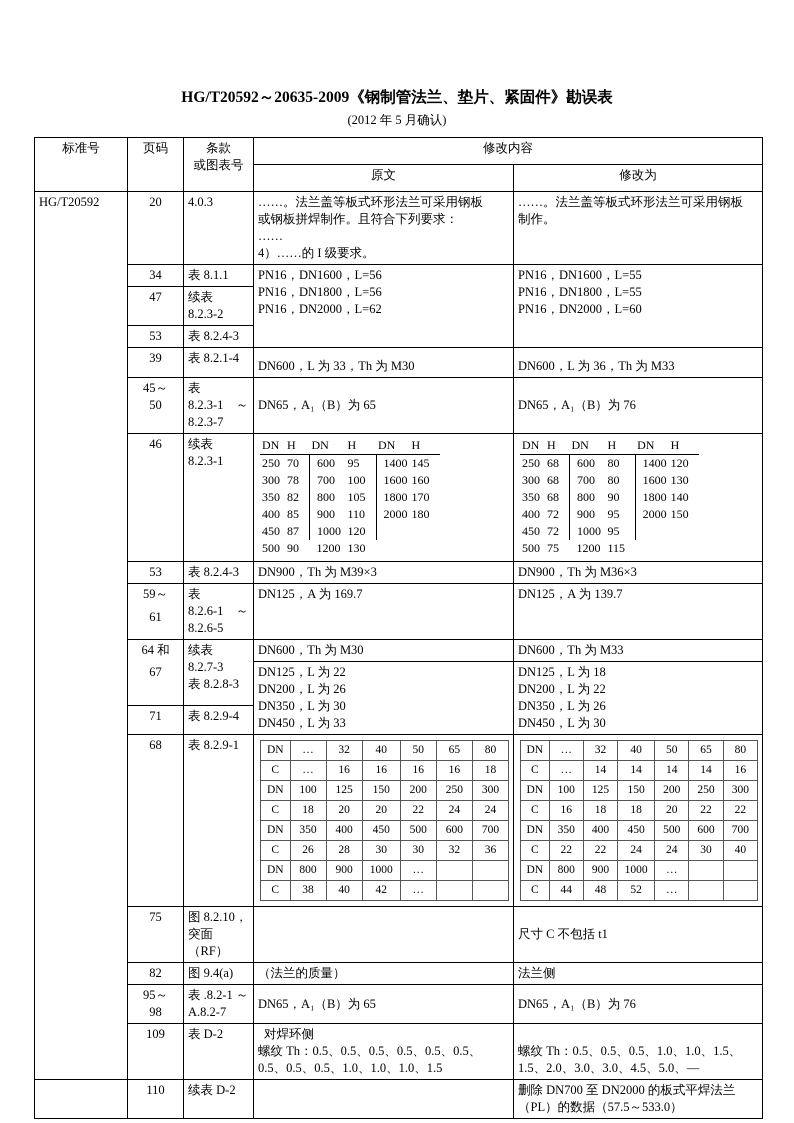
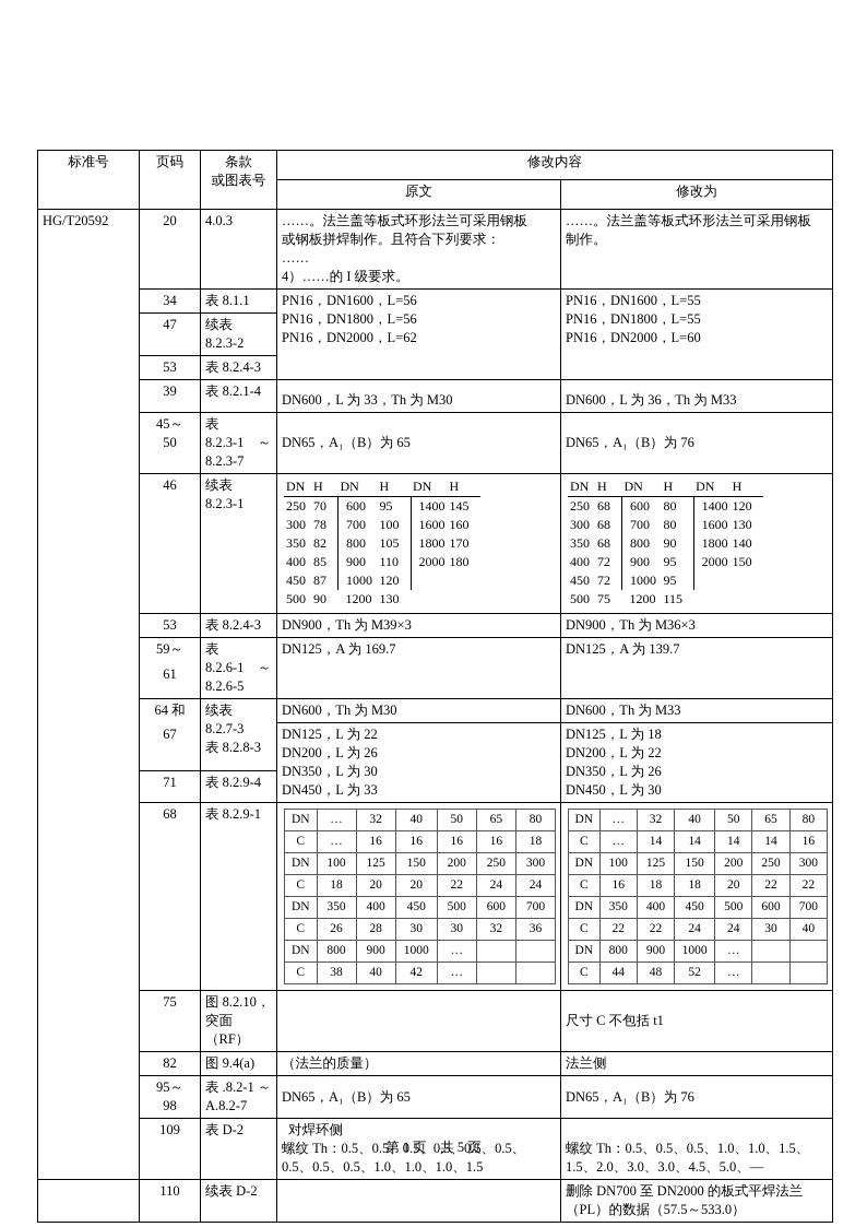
- HG/T20592～20635-2009《钢制管法兰、垫片、紧固件》勘误表
- (2012 年 5 月确认)
  标准号	页码	条款 或图表号	修改内容
  原文	修改为
  HG/T20592	20	4.0.3	……。法兰盖等板式环形法兰可采用钢板 或钢板拼焊制作。且符合下列要求： …… 4）……的 I 级要求。	……。法兰盖等板式环形法兰可采用钢板 制作。
  34	表 8.1.1	PN16，DN1600，L=56 PN16，DN1800，L=56 PN16，DN2000，L=62	PN16，DN1600，L=55 PN16，DN1800，L=55 PN16，DN2000，L=60
  47	续表 8.2.3-2
  53	表 8.2.4-3
  39	表 8.2.1-4	DN600，L 为 33，Th 为 M30	DN600，L 为 36，Th 为 M33
  45～ 50	表 8.2.3-1 ～ 8.2.3-7	DN65，A₁（B）为 65	DN65，A₁（B）为 76
  46	续表 8.2.3-1
  DN	H	DN	H	DN	H
  250	70	600	95	1400	145
  300	78	700	100	1600	160
  350	82	800	105	1800	170
  400	85	900	110	2000	180
  450	87	1000	120
  500	90	1200	130
  DN	H	DN	H	DN	H
  250	68	600	80	1400	120
  300	68	700	80	1600	130
  350	68	800	90	1800	140
  400	72	900	95	2000	150
  450	72	1000	95
  500	75	1200	115
  53	表 8.2.4-3	DN900，Th 为 M39×3	DN900，Th 为 M36×3
  59～ 61	表 8.2.6-1 ～ 8.2.6-5	DN125，A 为 169.7	DN125，A 为 139.7
  64 和 67	续表 8.2.7-3 表 8.2.8-3	DN600，Th 为 M30	DN600，Th 为 M33
  DN125，L 为 22 DN200，L 为 26 DN350，L 为 30 DN450，L 为 33	DN125，L 为 18 DN200，L 为 22 DN350，L 为 26 DN450，L 为 30
  71	表 8.2.9-4
  68	表 8.2.9-1
  DN	…	32	40	50	65	80
  C	…	16	16	16	16	18
  DN	100	125	150	200	250	300
  C	18	20	20	22	24	24
  DN	350	400	450	500	600	700
  C	26	28	30	30	32	36
  DN	800	900	1000	…
  C	38	40	42	…
  DN	…	32	40	50	65	80
  C	…	14	14	14	14	16
  DN	100	125	150	200	250	300
  C	16	18	18	20	22	22
  DN	350	400	450	500	600	700
  C	22	22	24	24	30	40
  DN	800	900	1000	…
  C	44	48	52	…
  75	图 8.2.10， 突面（RF）		尺寸 C 不包括 t1
  82	图 9.4(a)	（法兰的质量）	法兰侧
  95～ 98	表 .8.2-1 ～ A.8.2-7	DN65，A₁（B）为 65	DN65，A₁（B）为 76
  109	表 D-2	对焊环侧 螺纹 Th：0.5、0.5、0.5、0.5、0.5、0.5、 0.5、0.5、0.5、1.0、1.0、1.0、1.5	螺纹 Th：0.5、0.5、0.5、1.0、1.0、1.5、 1.5、2.0、3.0、3.0、4.5、5.0、—
  	110	续表 D-2		删除 DN700 至 DN2000 的板式平焊法兰 （PL）的数据（57.5～533.0）
+ 第 1 页 共 5 页
